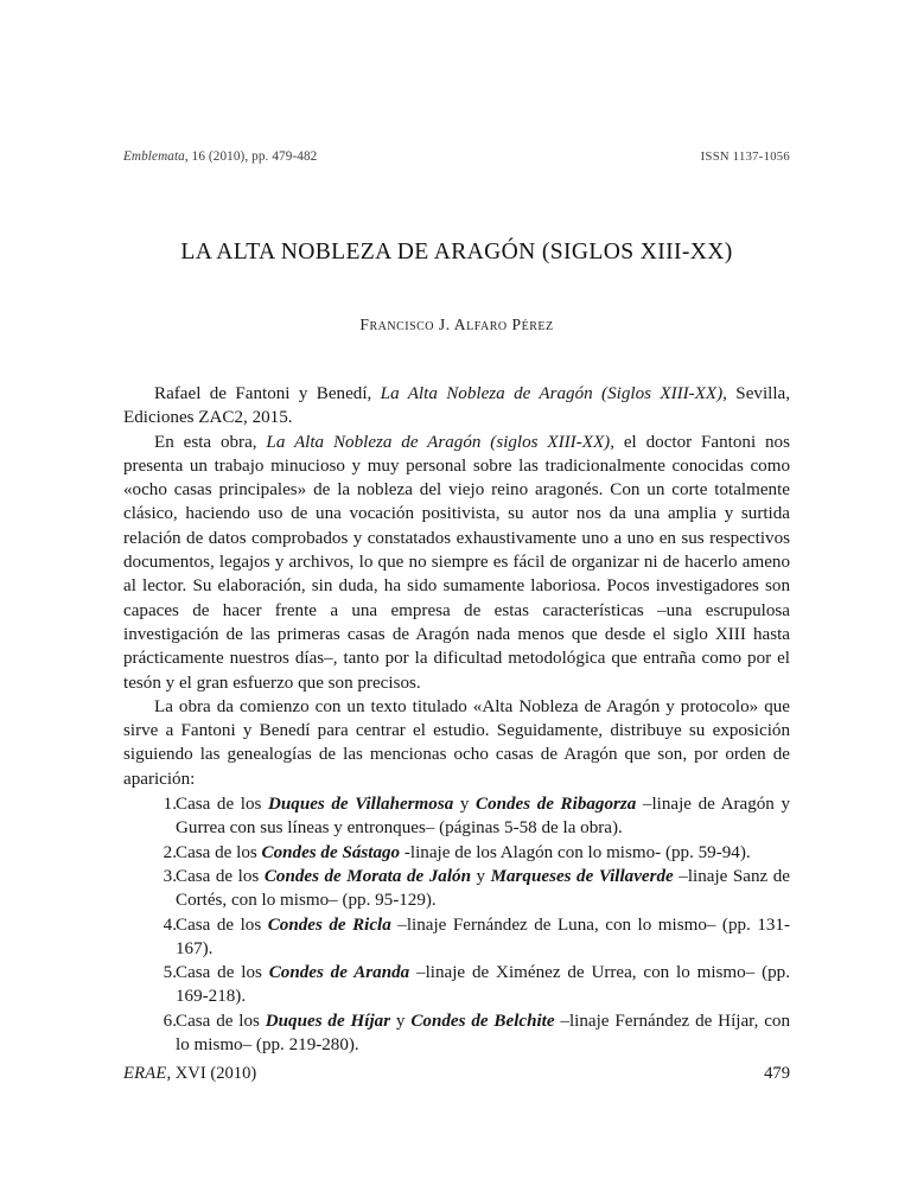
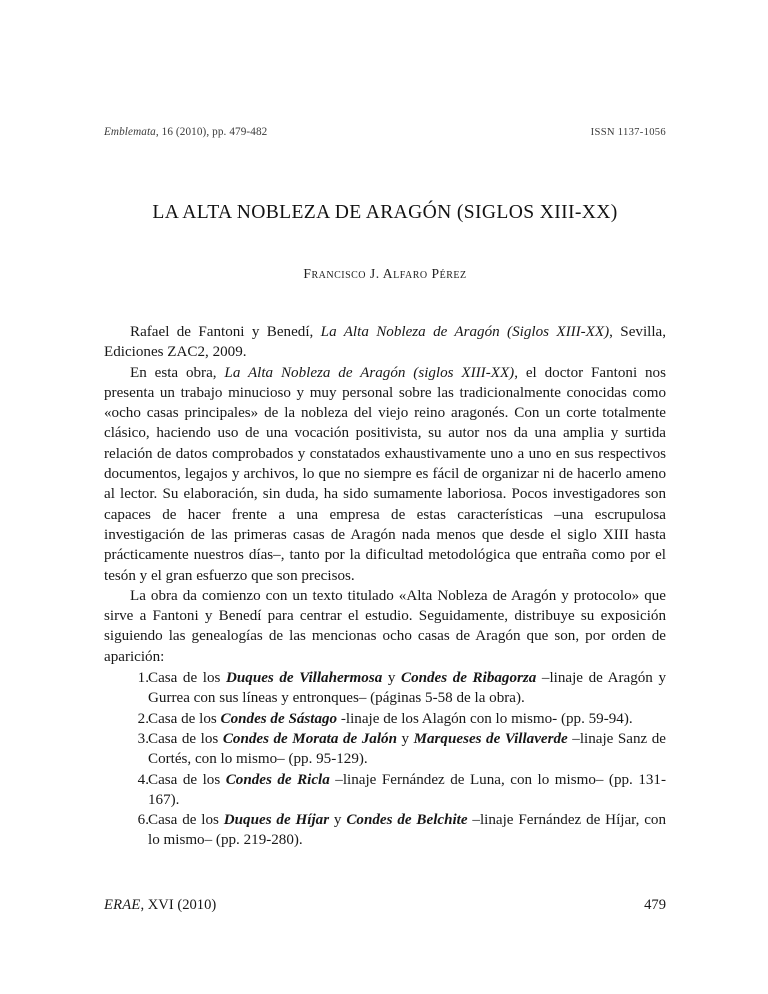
  Emblemata, 16 (2010), pp. 479-482
  ISSN 1137-1056
  LA ALTA NOBLEZA DE ARAGÓN (SIGLOS XIII-XX)
  Francisco J. Alfaro Pérez
- Rafael de Fantoni y Benedí, La Alta Nobleza de Aragón (Siglos XIII-XX), Sevilla, Ediciones ZAC2, 2015.
+ Rafael de Fantoni y Benedí, La Alta Nobleza de Aragón (Siglos XIII-XX), Sevilla, Ediciones ZAC2, 2009.
  En esta obra, La Alta Nobleza de Aragón (siglos XIII-XX), el doctor Fantoni nos presenta un trabajo minucioso y muy personal sobre las tradicionalmente conocidas como «ocho casas principales» de la nobleza del viejo reino aragonés. Con un corte totalmente clásico, haciendo uso de una vocación positivista, su autor nos da una amplia y surtida relación de datos comprobados y constatados exhaustivamente uno a uno en sus respectivos documentos, legajos y archivos, lo que no siempre es fácil de organizar ni de hacerlo ameno al lector. Su elaboración, sin duda, ha sido sumamente laboriosa. Pocos investigadores son capaces de hacer frente a una empresa de estas características –una escrupulosa investigación de las primeras casas de Aragón nada menos que desde el siglo XIII hasta prácticamente nuestros días–, tanto por la dificultad metodológica que entraña como por el tesón y el gran esfuerzo que son precisos.
  La obra da comienzo con un texto titulado «Alta Nobleza de Aragón y protocolo» que sirve a Fantoni y Benedí para centrar el estudio. Seguidamente, distribuye su exposición siguiendo las genealogías de las mencionas ocho casas de Aragón que son, por orden de aparición:
  1.
  Casa de los Duques de Villahermosa y Condes de Ribagorza –linaje de Aragón y Gurrea con sus líneas y entronques– (páginas 5-58 de la obra).
  2.
  Casa de los Condes de Sástago -linaje de los Alagón con lo mismo- (pp. 59-94).
  3.
  Casa de los Condes de Morata de Jalón y Marqueses de Villaverde –linaje Sanz de Cortés, con lo mismo– (pp. 95-129).
  4.
  Casa de los Condes de Ricla –linaje Fernández de Luna, con lo mismo– (pp. 131-167).
- 5.
- Casa de los Condes de Aranda –linaje de Ximénez de Urrea, con lo mismo– (pp. 169-218).
  6.
  Casa de los Duques de Híjar y Condes de Belchite –linaje Fernández de Híjar, con lo mismo– (pp. 219-280).
  ERAE, XVI (2010)
  479
